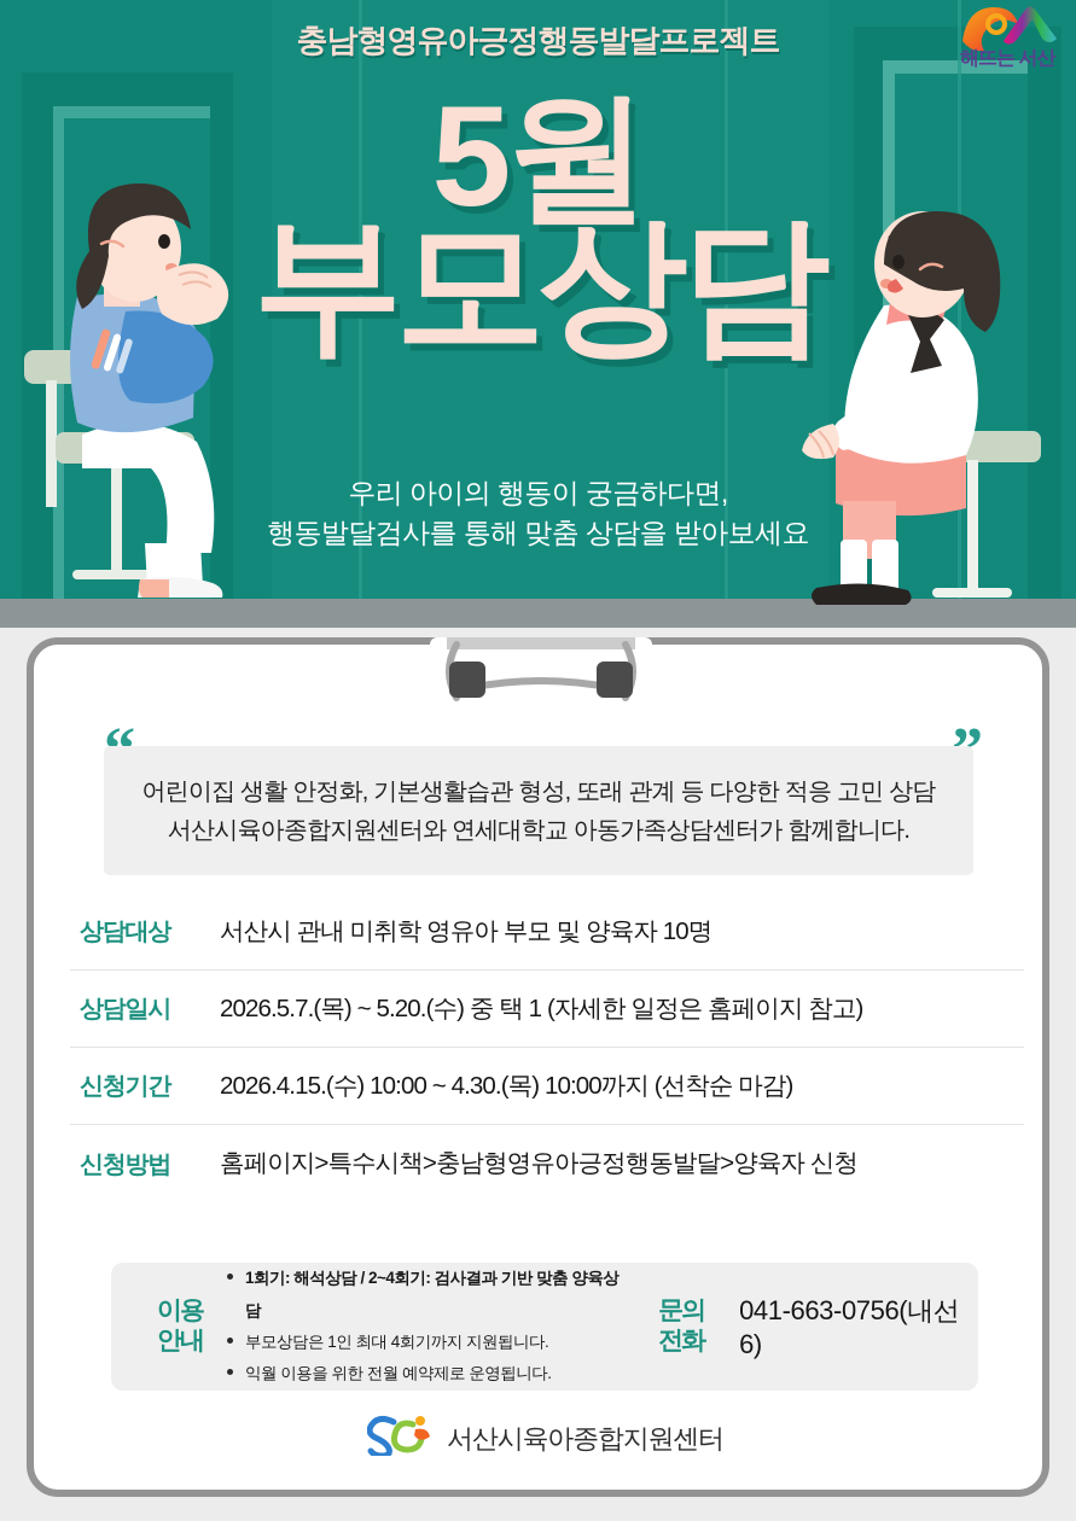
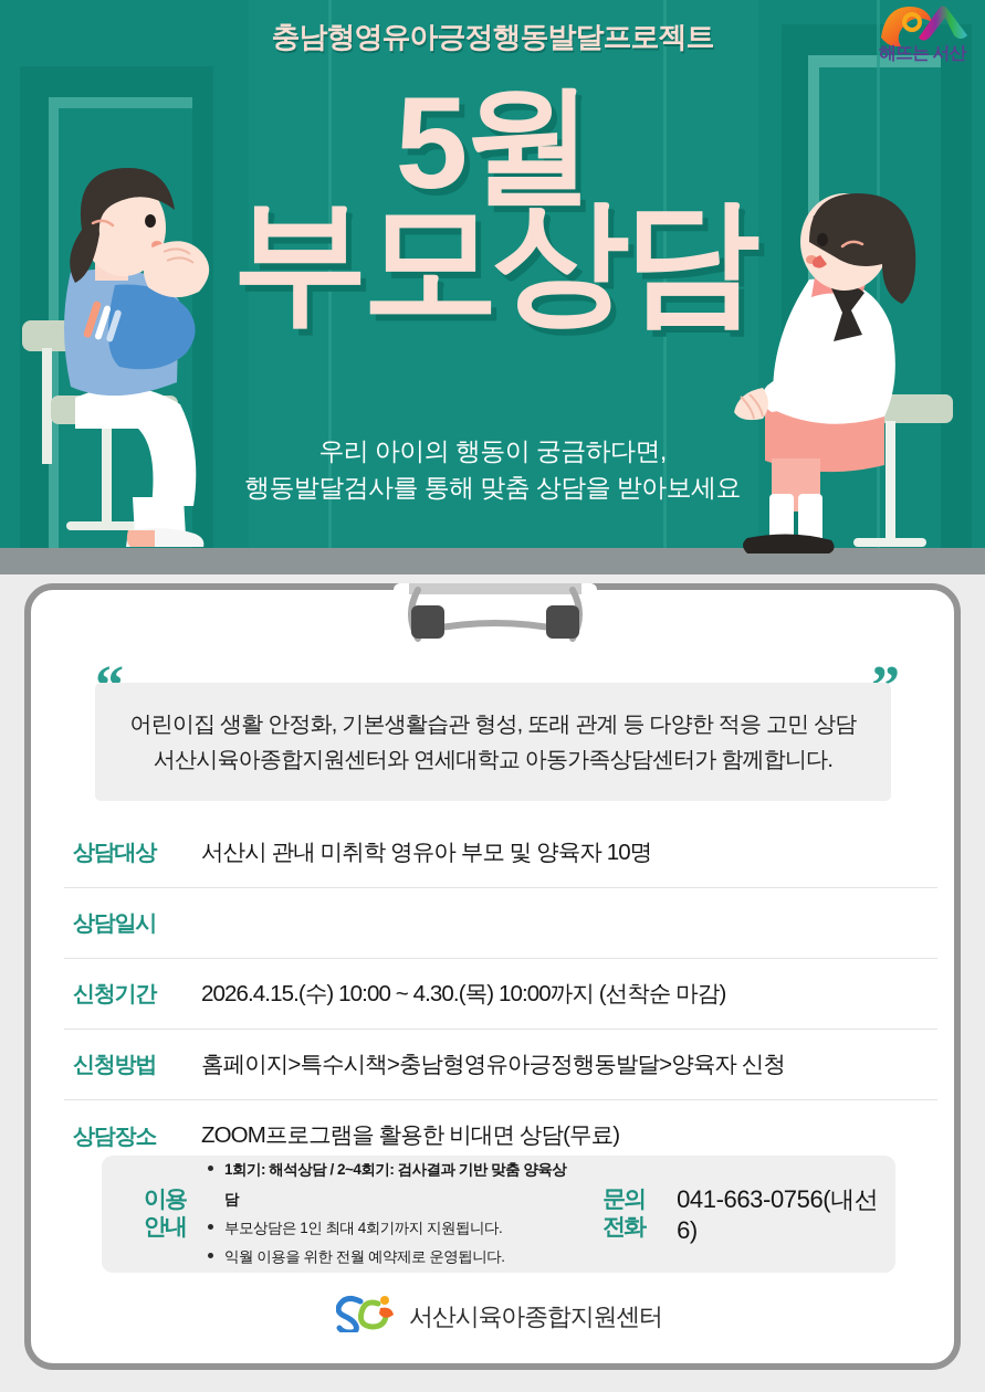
  충남형영유아긍정행동발달프로젝트
  5월
  부모상담
  우리 아이의 행동이 궁금하다면,
  행동발달검사를 통해 맞춤 상담을 받아보세요
  해뜨는 서산
  어린이집 생활 안정화, 기본생활습관 형성, 또래 관계 등 다양한 적응 고민 상담
  서산시육아종합지원센터와 연세대학교 아동가족상담센터가 함께합니다.
  상담대상
  서산시 관내 미취학 영유아 부모 및 양육자 10명
  상담일시
- 2026.5.7.(목) ~ 5.20.(수) 중 택 1 (자세한 일정은 홈페이지 참고)
  신청기간
  2026.4.15.(수) 10:00 ~ 4.30.(목) 10:00까지 (선착순 마감)
  신청방법
  홈페이지>특수시책>충남형영유아긍정행동발달>양육자 신청
+ 상담장소
+ ZOOM프로그램을 활용한 비대면 상담(무료)
  이용
  안내
  1회기: 해석상담 / 2~4회기: 검사결과 기반 맞춤 양육상담
  부모상담은 1인 최대 4회기까지 지원됩니다.
  익월 이용을 위한 전월 예약제로 운영됩니다.
  문의
  전화
  041-663-0756(내선6)
  서산시육아종합지원센터
